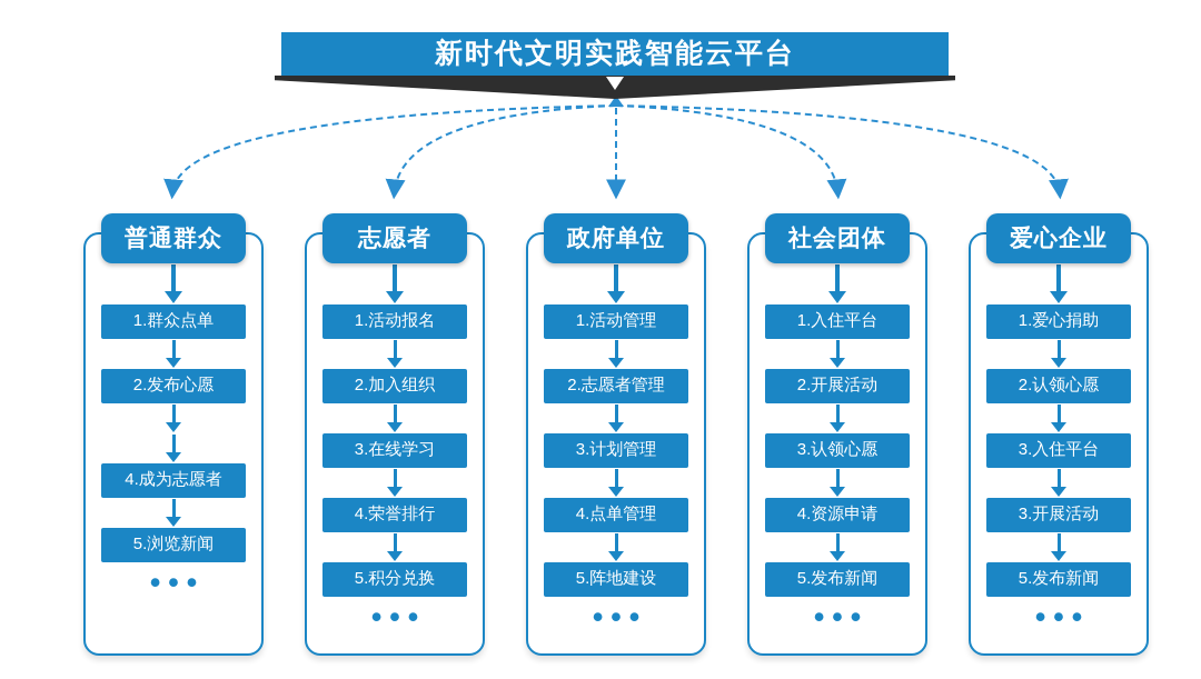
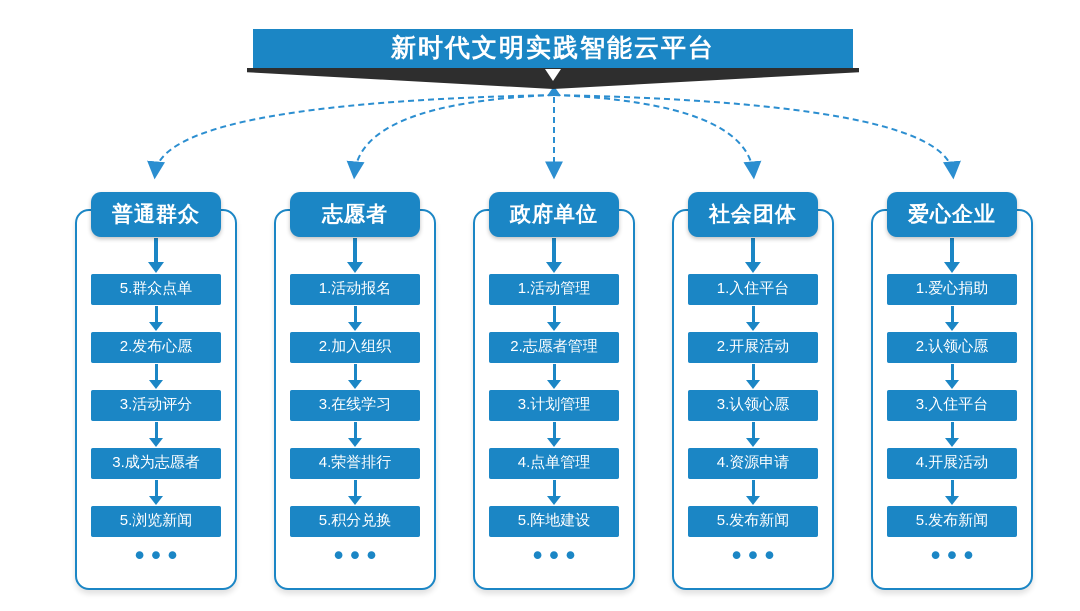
  新时代文明实践智能云平台
  普通群众
- 1.群众点单
+ 5.群众点单
  2.发布心愿
+ 3.活动评分
- 4.成为志愿者
+ 3.成为志愿者
  5.浏览新闻
  •••
  志愿者
  1.活动报名
  2.加入组织
  3.在线学习
  4.荣誉排行
  5.积分兑换
  •••
  政府单位
  1.活动管理
  2.志愿者管理
  3.计划管理
  4.点单管理
  5.阵地建设
  •••
  社会团体
  1.入住平台
  2.开展活动
  3.认领心愿
  4.资源申请
  5.发布新闻
  •••
  爱心企业
  1.爱心捐助
  2.认领心愿
  3.入住平台
- 3.开展活动
+ 4.开展活动
  5.发布新闻
  •••
